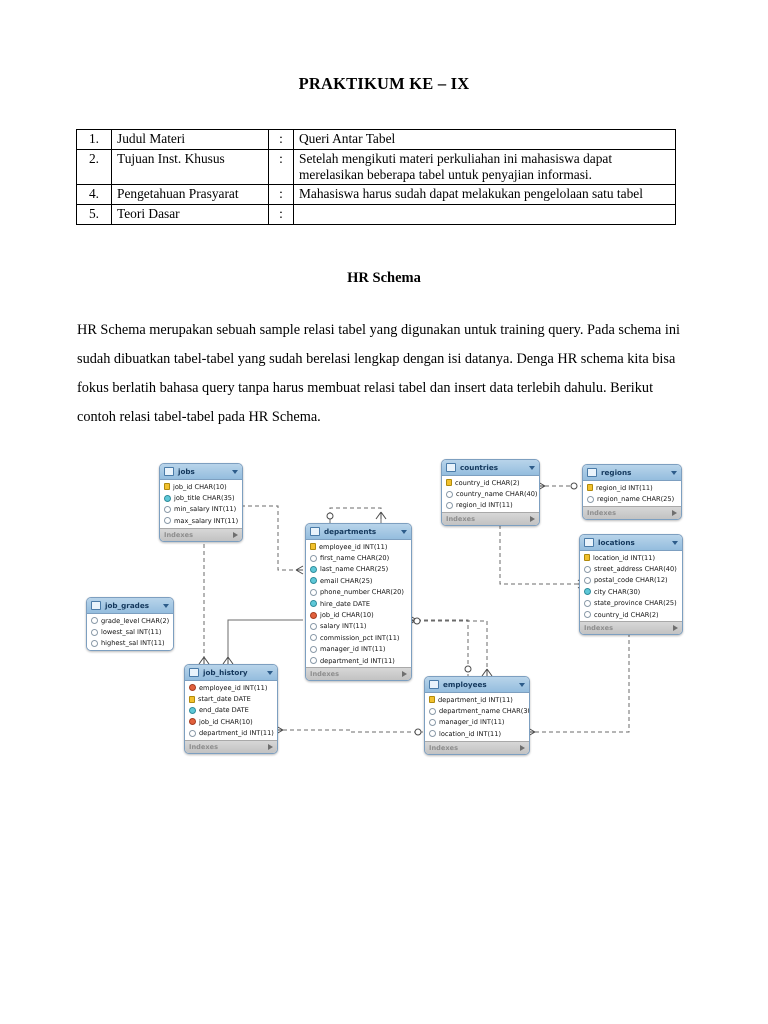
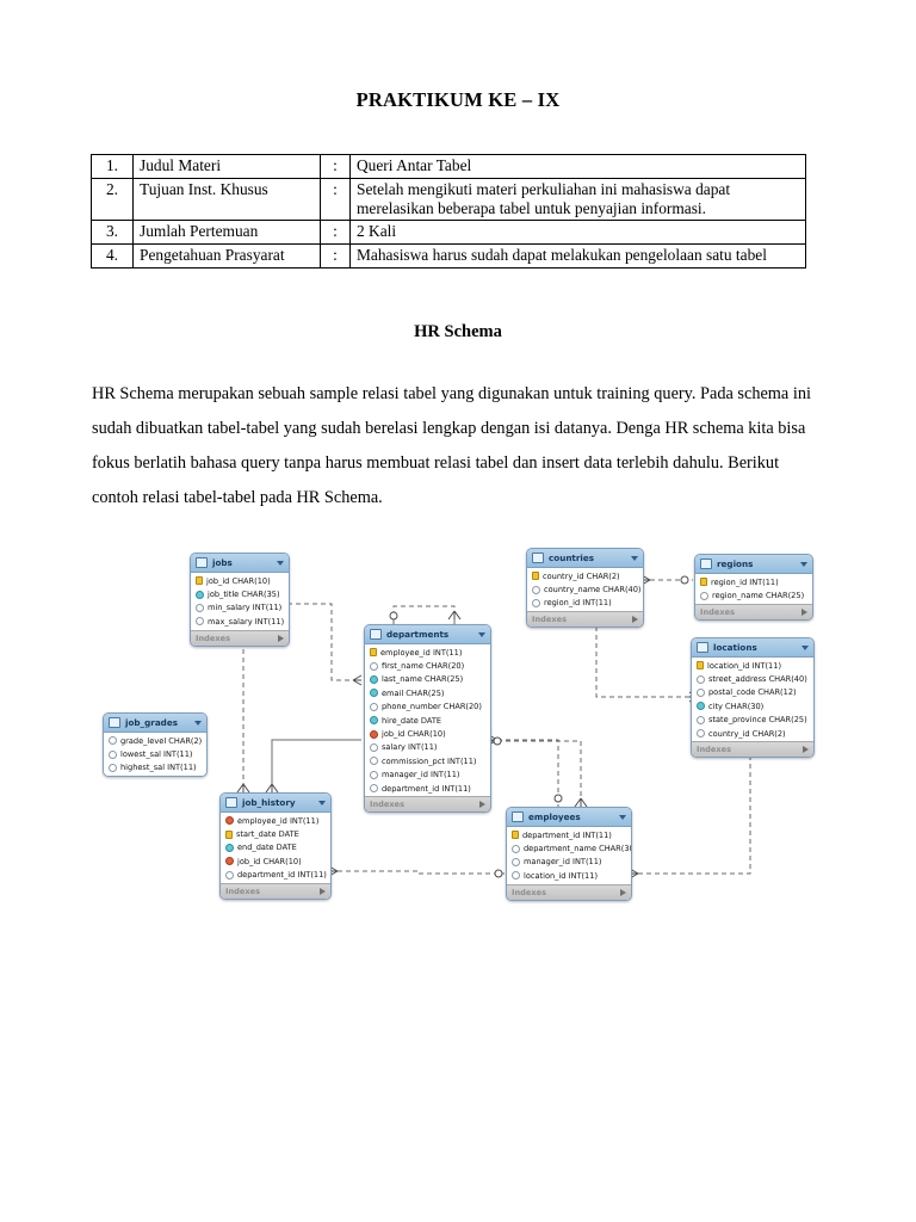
  PRAKTIKUM KE – IX
  1.	Judul Materi	:	Queri Antar Tabel
  2.	Tujuan Inst. Khusus	:	Setelah mengikuti materi perkuliahan ini mahasiswa dapat merelasikan beberapa tabel untuk penyajian informasi.
+ 3.	Jumlah Pertemuan	:	2 Kali
  4.	Pengetahuan Prasyarat	:	Mahasiswa harus sudah dapat melakukan pengelolaan satu tabel
- 5.	Teori Dasar	:
  HR Schema
  HR Schema merupakan sebuah sample relasi tabel yang digunakan untuk training query. Pada schema ini sudah dibuatkan tabel-tabel yang sudah berelasi lengkap dengan isi datanya. Denga HR schema kita bisa fokus berlatih bahasa query tanpa harus membuat relasi tabel dan insert data terlebih dahulu. Berikut contoh relasi tabel-tabel pada HR Schema.
  jobs
  job_id CHAR(10)
  job_title CHAR(35)
  min_salary INT(11)
  max_salary INT(11)
  Indexes
  job_grades
  grade_level CHAR(2)
  lowest_sal INT(11)
  highest_sal INT(11)
  departments
  employee_id INT(11)
  first_name CHAR(20)
  last_name CHAR(25)
  email CHAR(25)
  phone_number CHAR(20)
  hire_date DATE
  job_id CHAR(10)
  salary INT(11)
  commission_pct INT(11)
  manager_id INT(11)
  department_id INT(11)
  Indexes
  job_history
  employee_id INT(11)
  start_date DATE
  end_date DATE
  job_id CHAR(10)
  department_id INT(11)
  Indexes
  countries
  country_id CHAR(2)
  country_name CHAR(40)
  region_id INT(11)
  Indexes
  regions
  region_id INT(11)
  region_name CHAR(25)
  locations
  location_id INT(11)
  street_address CHAR(40)
  postal_code CHAR(12)
  city CHAR(30)
  state_province CHAR(25)
  country_id CHAR(2)
  Indexes
  employees
  department_id INT(11)
  department_name CHAR(3
  manager_id INT(11)
  location_id INT(11)
  Indexes
